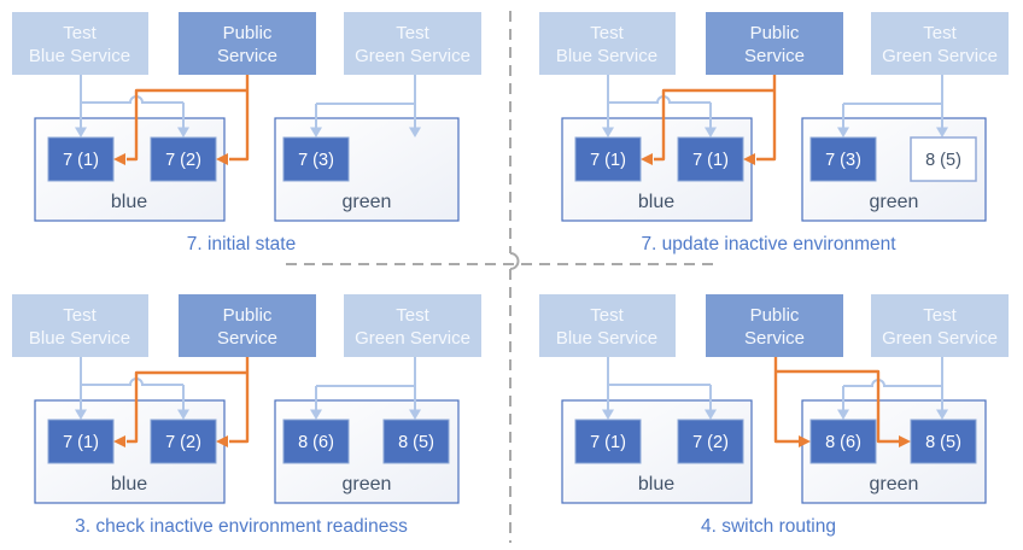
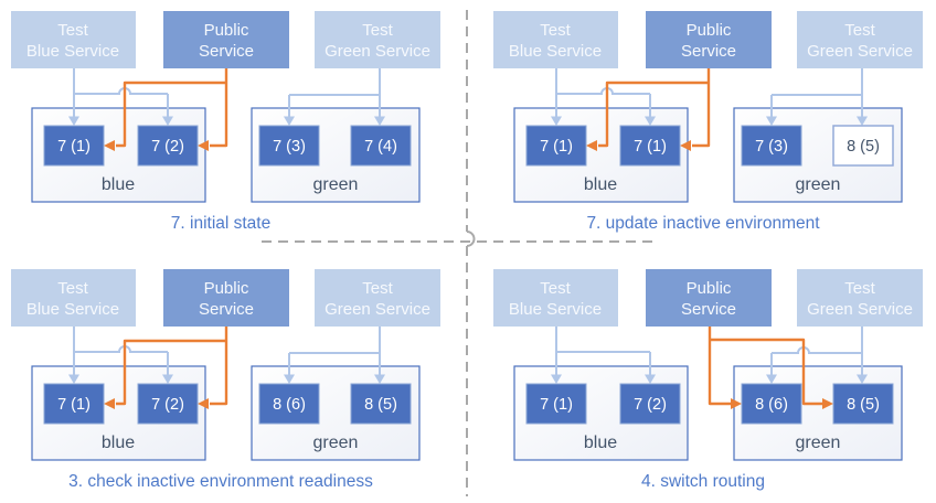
  blue
  green
  Test
  Blue Service
  Public
  Service
  Test
  Green Service
  7 (1)
  7 (2)
  7 (3)
+ 7 (4)
  7. initial state
  blue
  green
  Test
  Blue Service
  Public
  Service
  Test
  Green Service
  7 (1)
  7 (1)
  7 (3)
  8 (5)
  7. update inactive environment
  blue
  green
  Test
  Blue Service
  Public
  Service
  Test
  Green Service
  7 (1)
  7 (2)
  8 (6)
  8 (5)
  3. check inactive environment readiness
  blue
  green
  Test
  Blue Service
  Public
  Service
  Test
  Green Service
  7 (1)
  7 (2)
  8 (6)
  8 (5)
  4. switch routing
